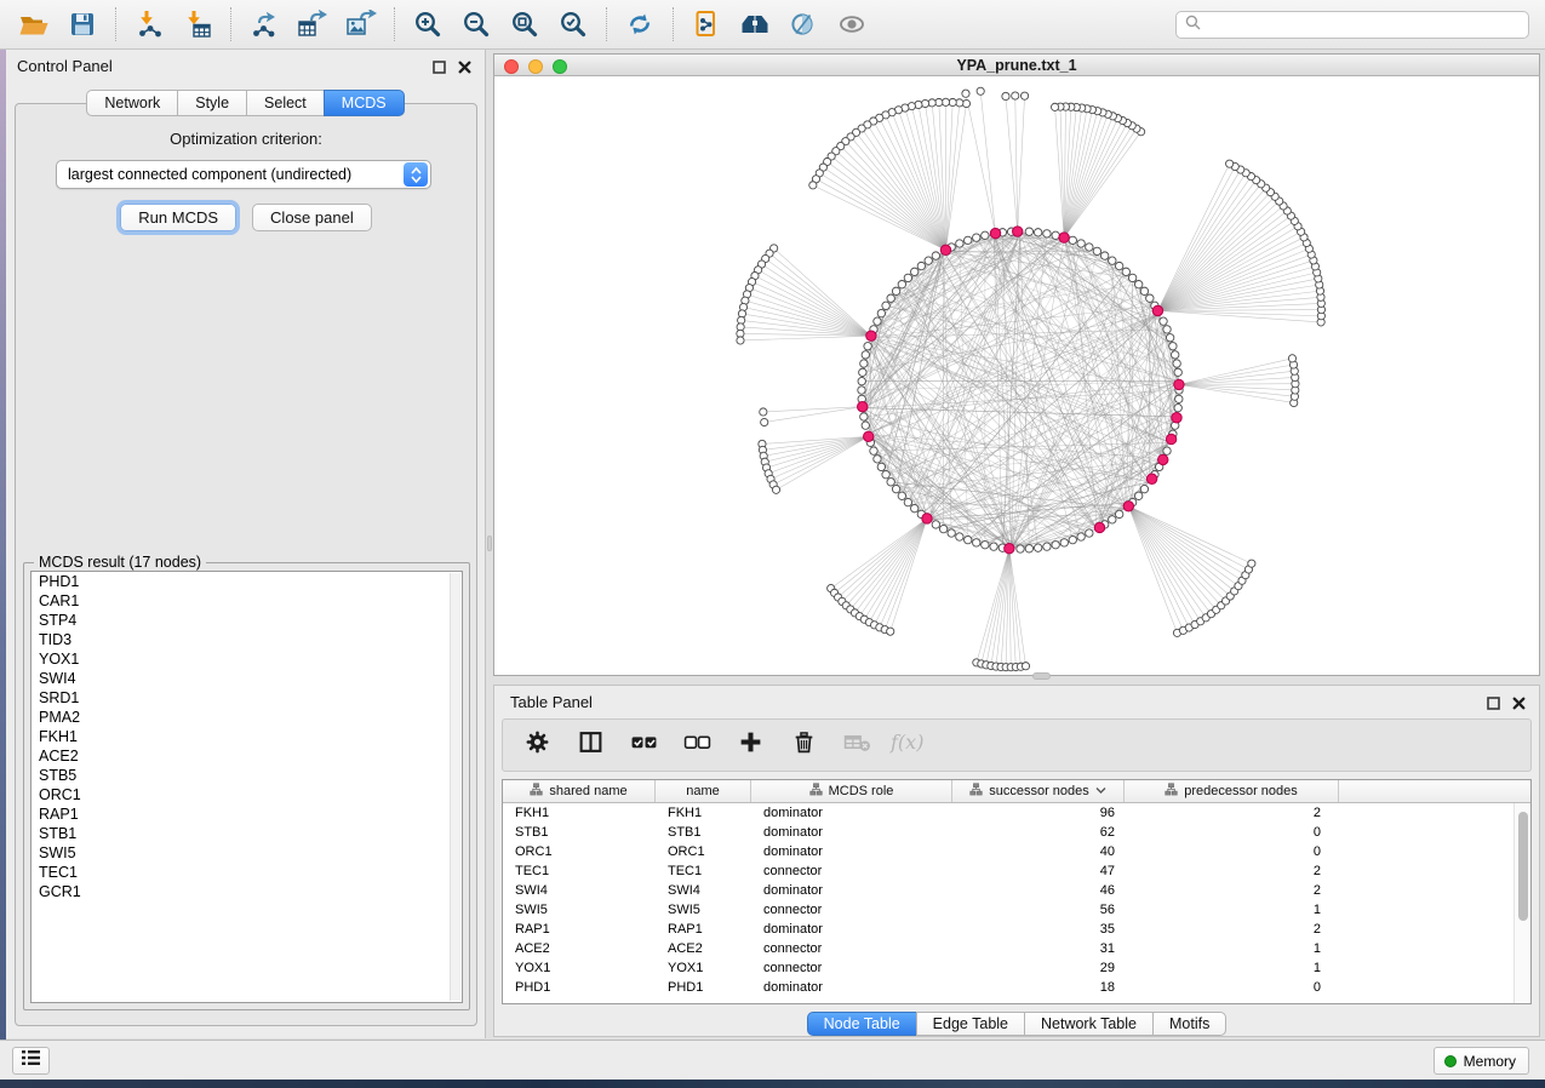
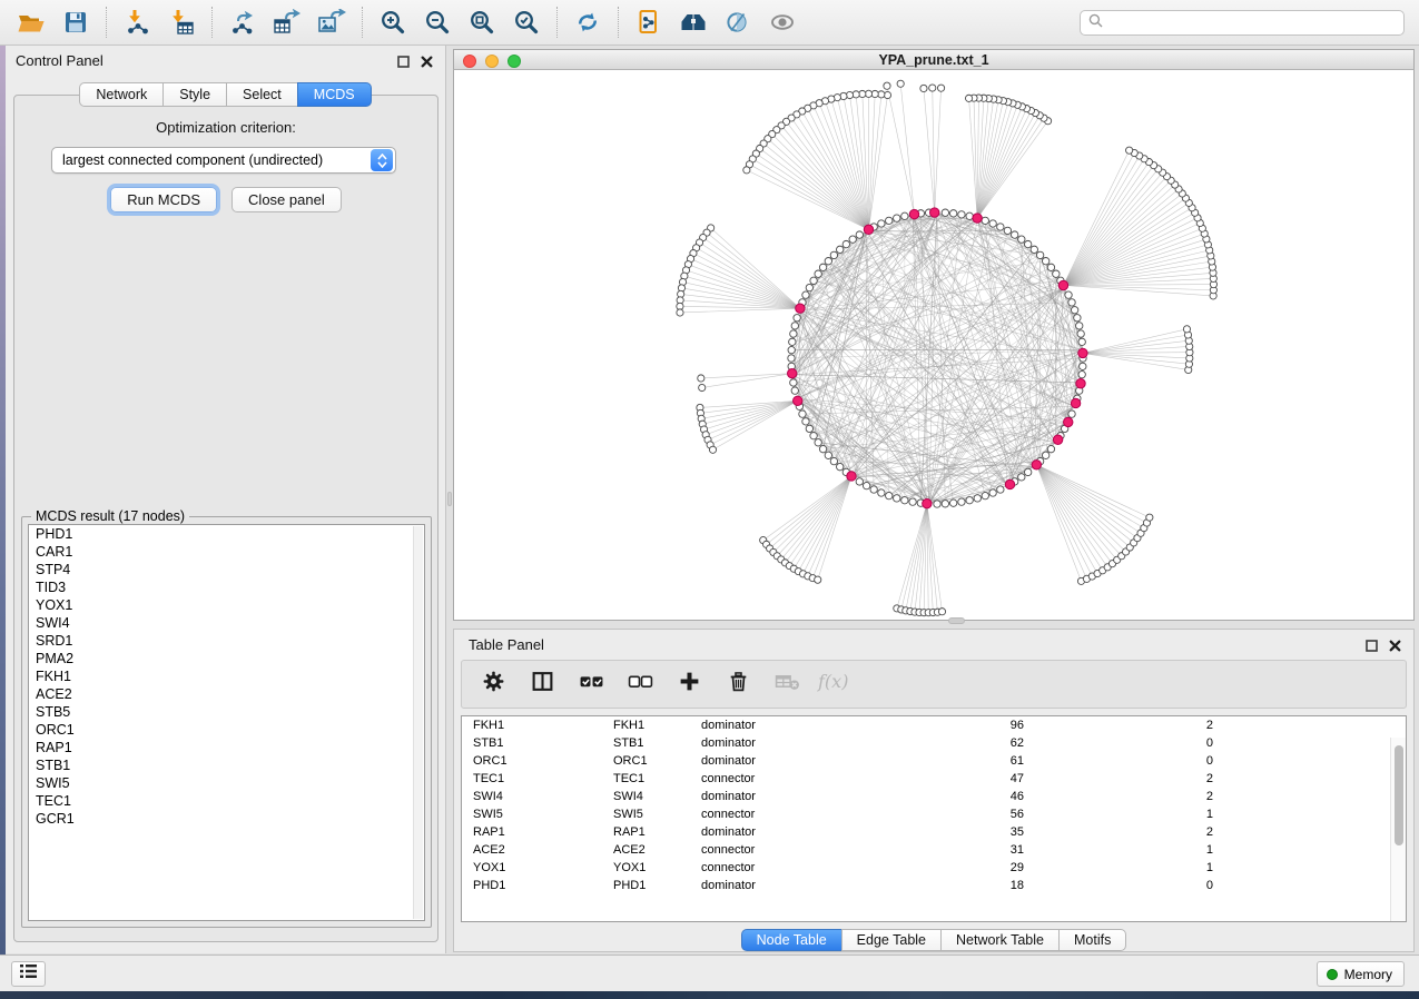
  Control Panel
  Network
  Style
  Select
  MCDS
  Optimization criterion:
  largest connected component (undirected)
  Run MCDS
  Close panel
  MCDS result (17 nodes)
  PHD1
  CAR1
  STP4
  TID3
  YOX1
  SWI4
  SRD1
  PMA2
  FKH1
  ACE2
  STB5
  ORC1
  RAP1
  STB1
  SWI5
  TEC1
  GCR1
  YPA_prune.txt_1
  Table Panel
  f(x)
- shared name
- name
- MCDS role
- successor nodes
- predecessor nodes
  FKH1
  FKH1
  dominator
  96
  2
  STB1
  STB1
  dominator
  62
  0
  ORC1
  ORC1
  dominator
- 40
+ 61
  0
  TEC1
  TEC1
  connector
  47
  2
  SWI4
  SWI4
  dominator
  46
  2
  SWI5
  SWI5
  connector
  56
  1
  RAP1
  RAP1
  dominator
  35
  2
  ACE2
  ACE2
  connector
  31
  1
  YOX1
  YOX1
  connector
  29
  1
  PHD1
  PHD1
  dominator
  18
  0
  Node Table
  Edge Table
  Network Table
  Motifs
  Memory
